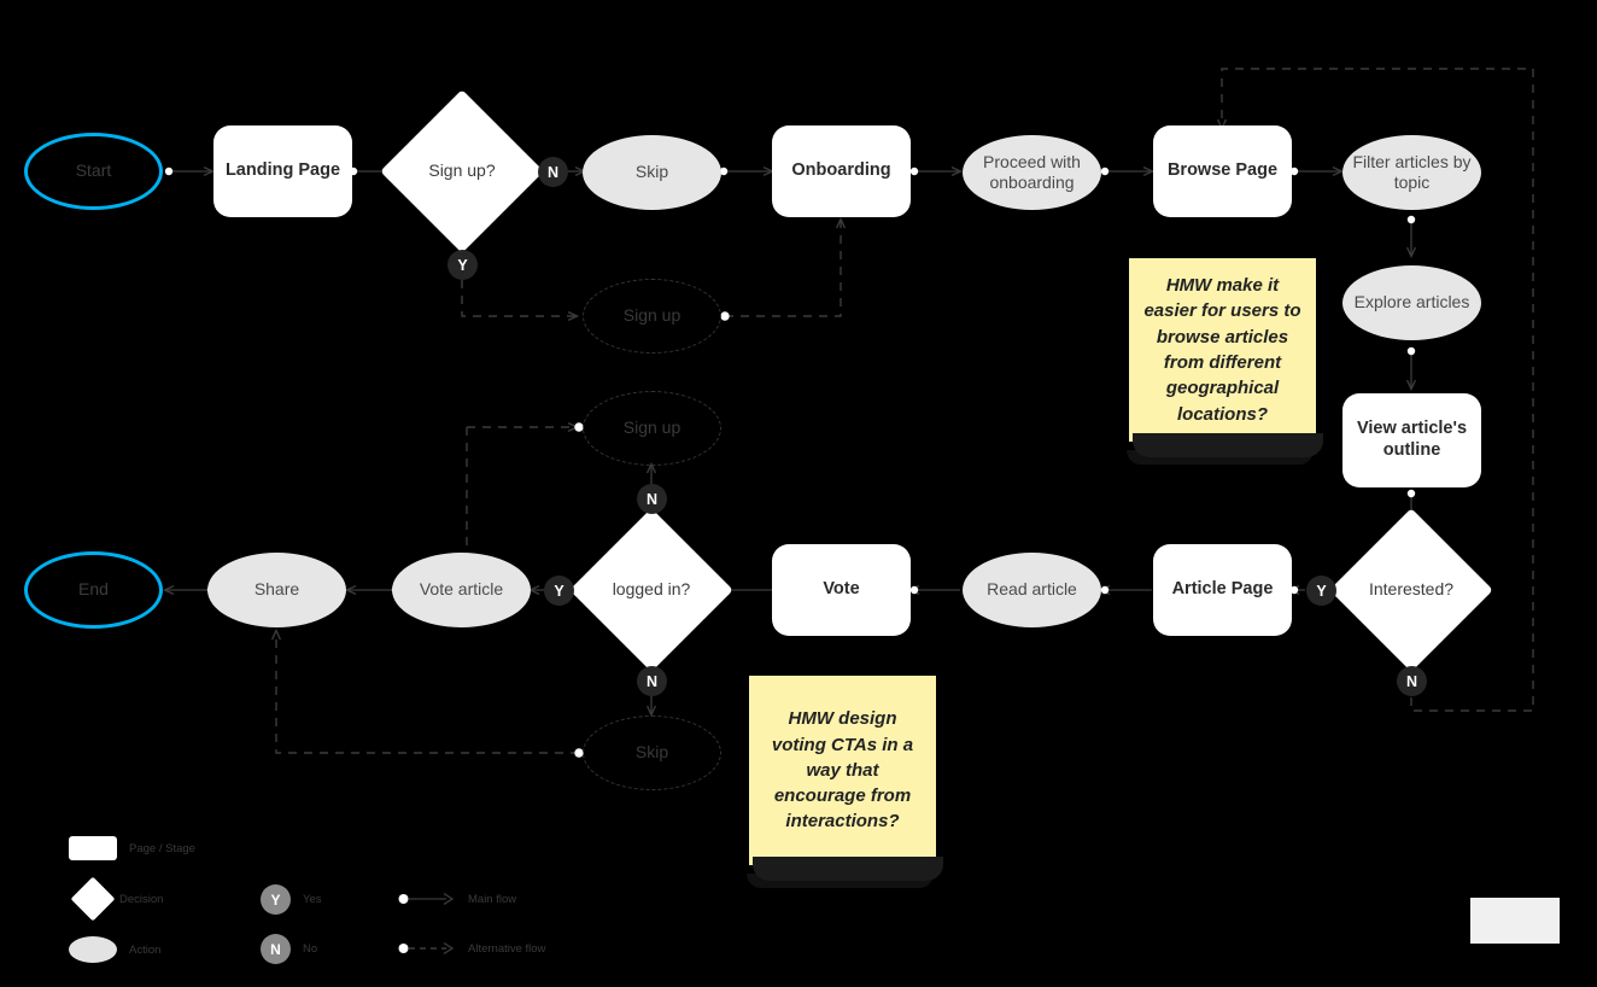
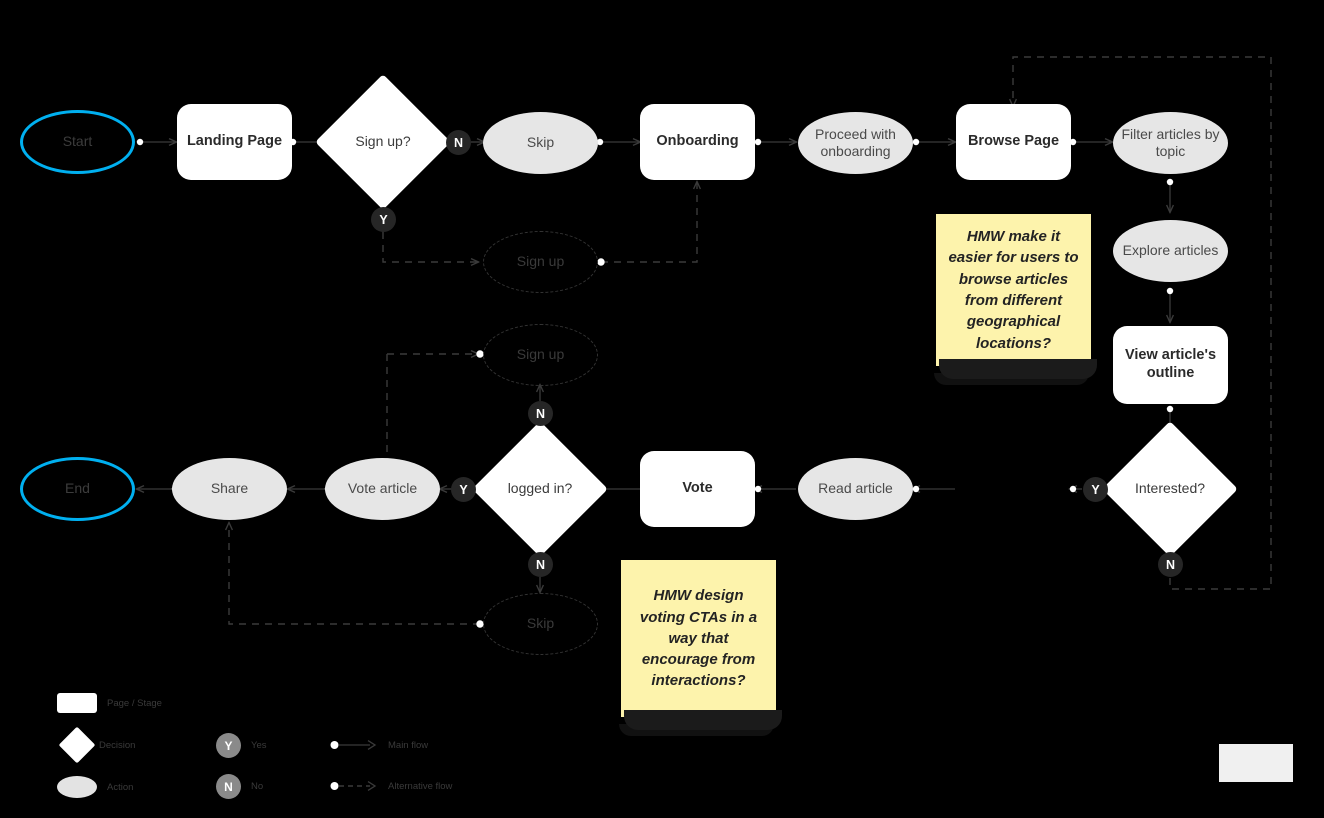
  Start
  Landing Page
  Sign up?
  N
  Skip
  Onboarding
  Proceed with onboarding
  Browse Page
  Filter articles by topic
  Y
  Sign up
  Explore articles
  View article's outline
  Interested?
  Y
  N
  End
  Share
  Vote article
  Y
  logged in?
  N
  N
  Sign up
  Skip
  Vote
  Read article
- Article Page
  HMW make it easier for users to browse articles from different geographical locations?
  HMW design voting CTAs in a way that encourage from interactions?
  Page / Stage
  Decision
  Action
  Y
  Yes
  N
  No
  Main flow
  Alternative flow
